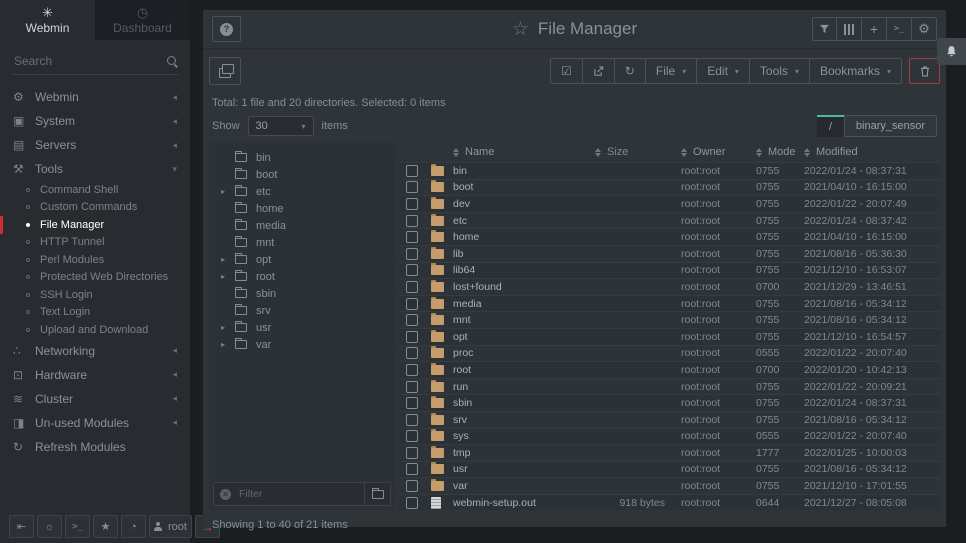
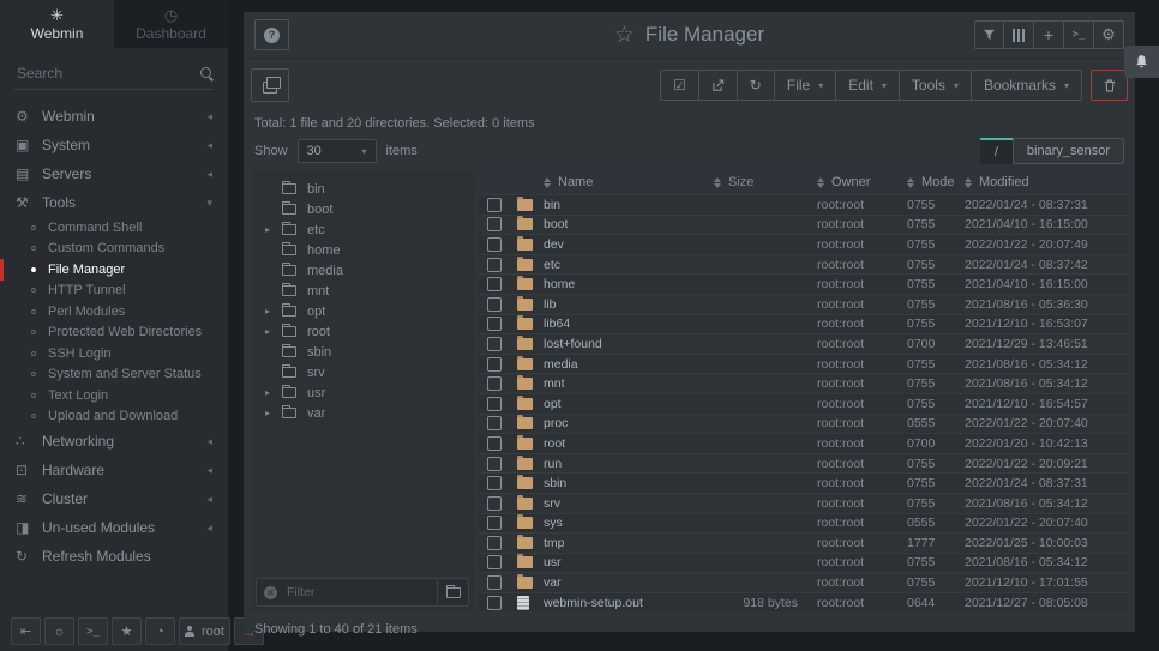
  ✳
  Webmin
  ◷
  Dashboard
  Search
  ⚙
  Webmin
  ◂
  ▣
  System
  ◂
  ▤
  Servers
  ◂
  ⚒
  Tools
  ▾
  Command Shell
  Custom Commands
  File Manager
  HTTP Tunnel
  Perl Modules
  Protected Web Directories
  SSH Login
+ System and Server Status
  Text Login
  Upload and Download
  ∴
  Networking
  ◂
  ⊡
  Hardware
  ◂
  ≋
  Cluster
  ◂
  ◨
  Un-used Modules
  ◂
  ↻
  Refresh Modules
  ⇤
  ☼
  >_
  ★
  ◔
  root
  ?
  ☆
  File Manager
  +
  >_
  ⚙
  ☑
  ↻
  File
  ▾
  Edit
  ▾
  Tools
  ▾
  Bookmarks
  ▾
  Total: 1 file and 20 directories. Selected: 0 items
  Show
  30
  ▾
  items
  /
  binary_sensor
  bin
  boot
  ▸
  etc
  home
  media
  mnt
  ▸
  opt
  ▸
  root
  sbin
  srv
  ▸
  usr
  ▸
  var
  ✕
  Filter
  Name
  Size
  Owner
  Mode
  Modified
  bin
  root:root
  0755
  2022/01/24 - 08:37:31
  boot
  root:root
  0755
  2021/04/10 - 16:15:00
  dev
  root:root
  0755
  2022/01/22 - 20:07:49
  etc
  root:root
  0755
  2022/01/24 - 08:37:42
  home
  root:root
  0755
  2021/04/10 - 16:15:00
  lib
  root:root
  0755
  2021/08/16 - 05:36:30
  lib64
  root:root
  0755
  2021/12/10 - 16:53:07
  lost+found
  root:root
  0700
  2021/12/29 - 13:46:51
  media
  root:root
  0755
  2021/08/16 - 05:34:12
  mnt
  root:root
  0755
  2021/08/16 - 05:34:12
  opt
  root:root
  0755
  2021/12/10 - 16:54:57
  proc
  root:root
  0555
  2022/01/22 - 20:07:40
  root
  root:root
  0700
  2022/01/20 - 10:42:13
  run
  root:root
  0755
  2022/01/22 - 20:09:21
  sbin
  root:root
  0755
  2022/01/24 - 08:37:31
  srv
  root:root
  0755
  2021/08/16 - 05:34:12
  sys
  root:root
  0555
  2022/01/22 - 20:07:40
  tmp
  root:root
  1777
  2022/01/25 - 10:00:03
  usr
  root:root
  0755
  2021/08/16 - 05:34:12
  var
  root:root
  0755
  2021/12/10 - 17:01:55
  webmin-setup.out
  918 bytes
  root:root
  0644
  2021/12/27 - 08:05:08
  Showing 1 to 40 of 21 items
